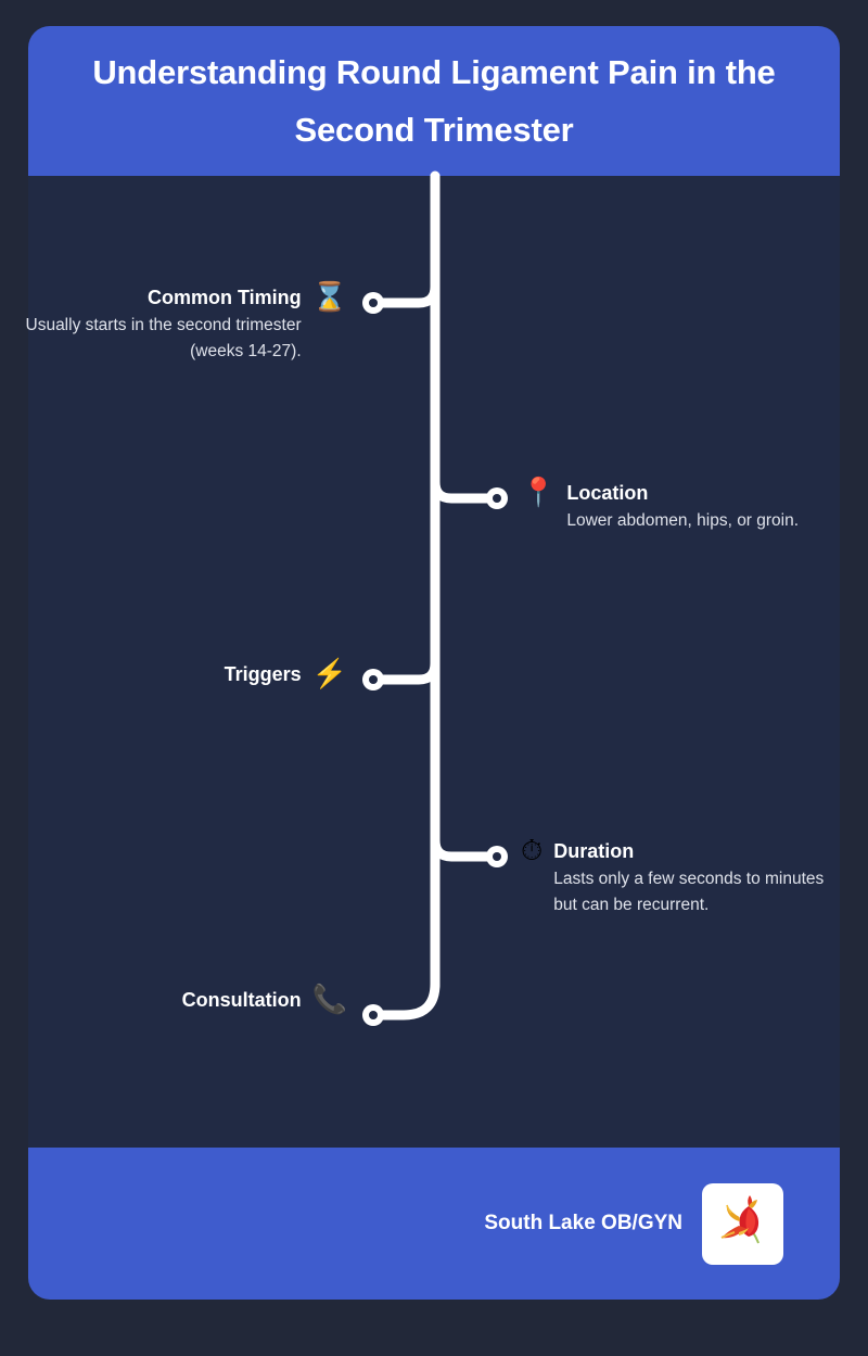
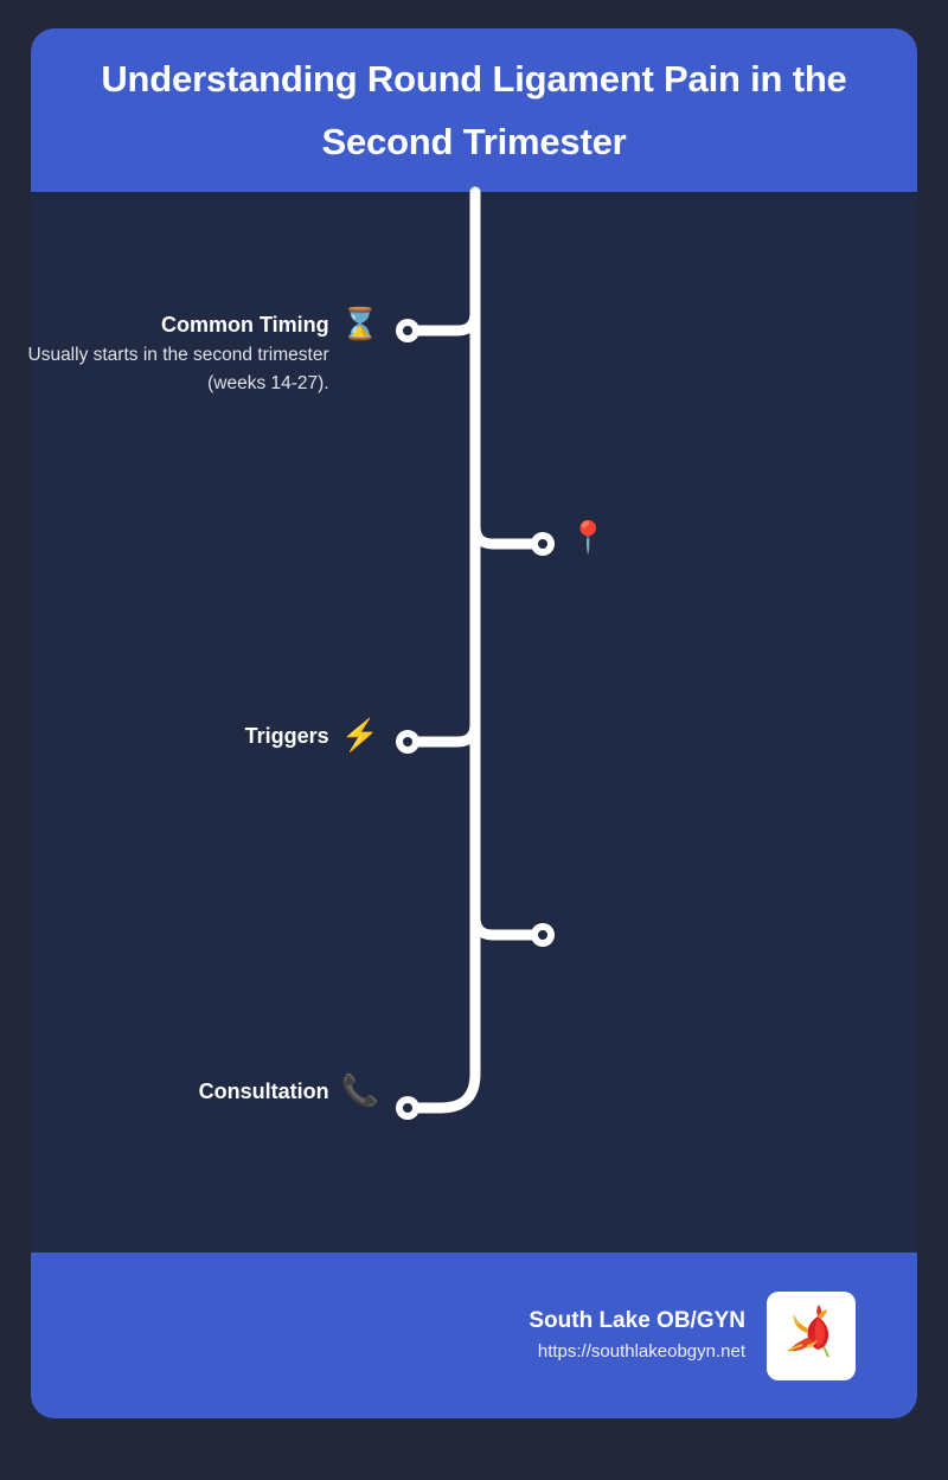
  Understanding Round Ligament Pain in the Second Trimester
  Common Timing
  Usually starts in the second trimester (weeks 14-27).
  ⌛
  📍
- Location
- Lower abdomen, hips, or groin.
  Triggers
  ⚡
- ⏱
- Duration
- Lasts only a few seconds to minutes but can be recurrent.
  Consultation
  📞
  South Lake OB/GYN
+ https://southlakeobgyn.net
